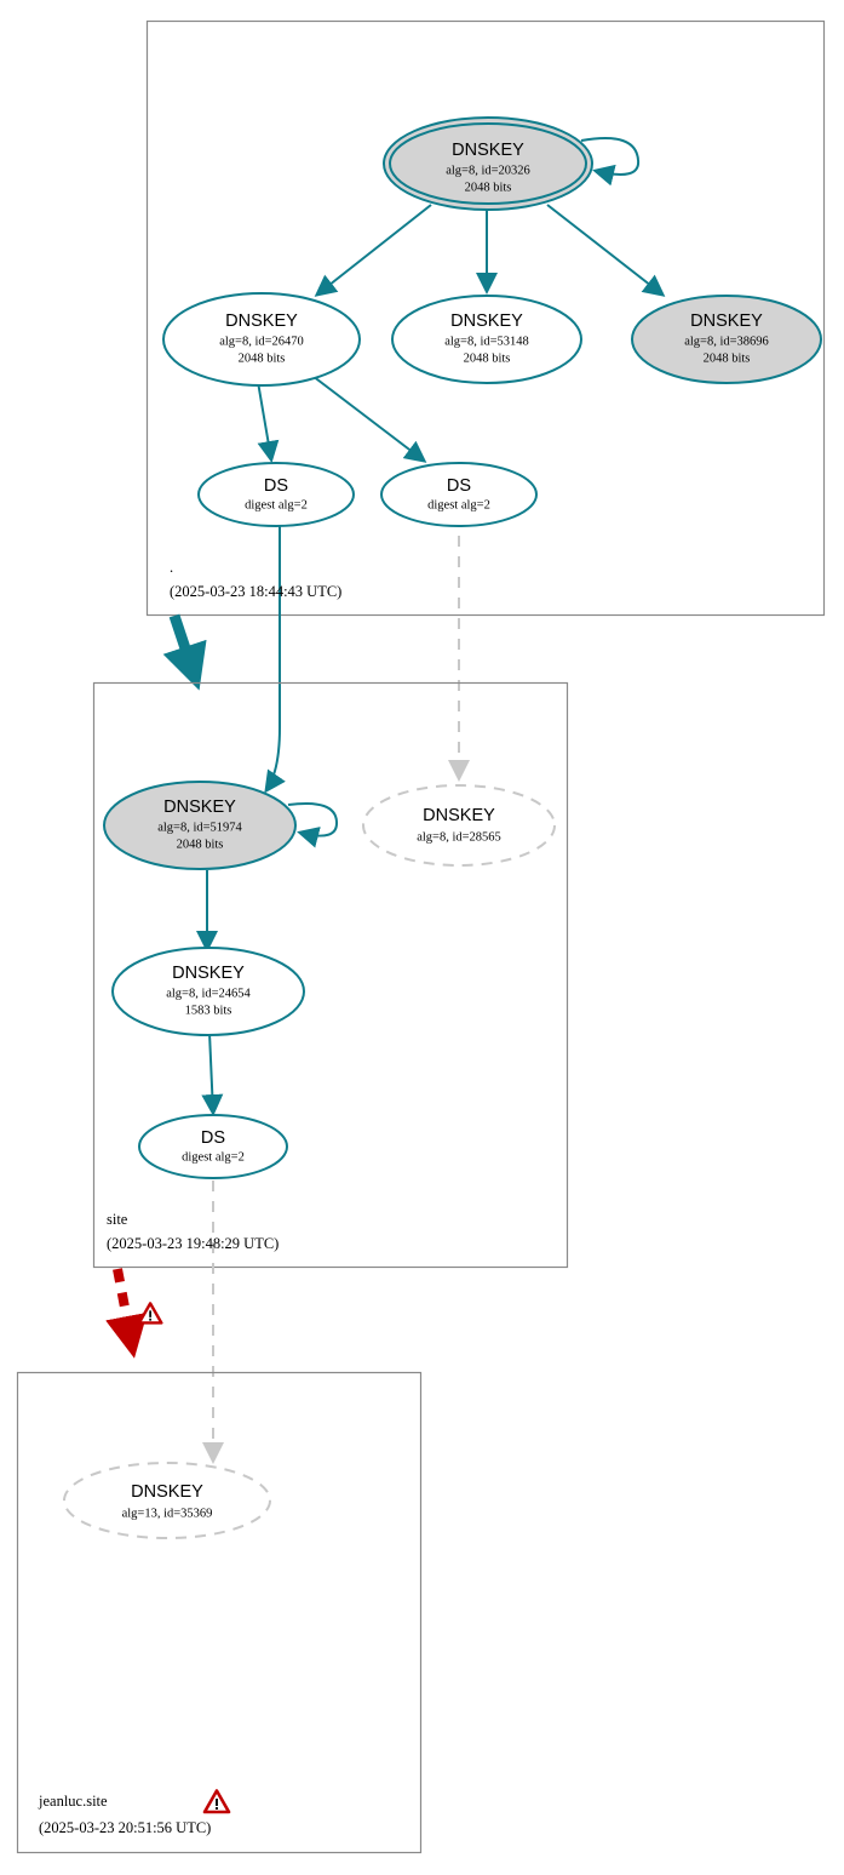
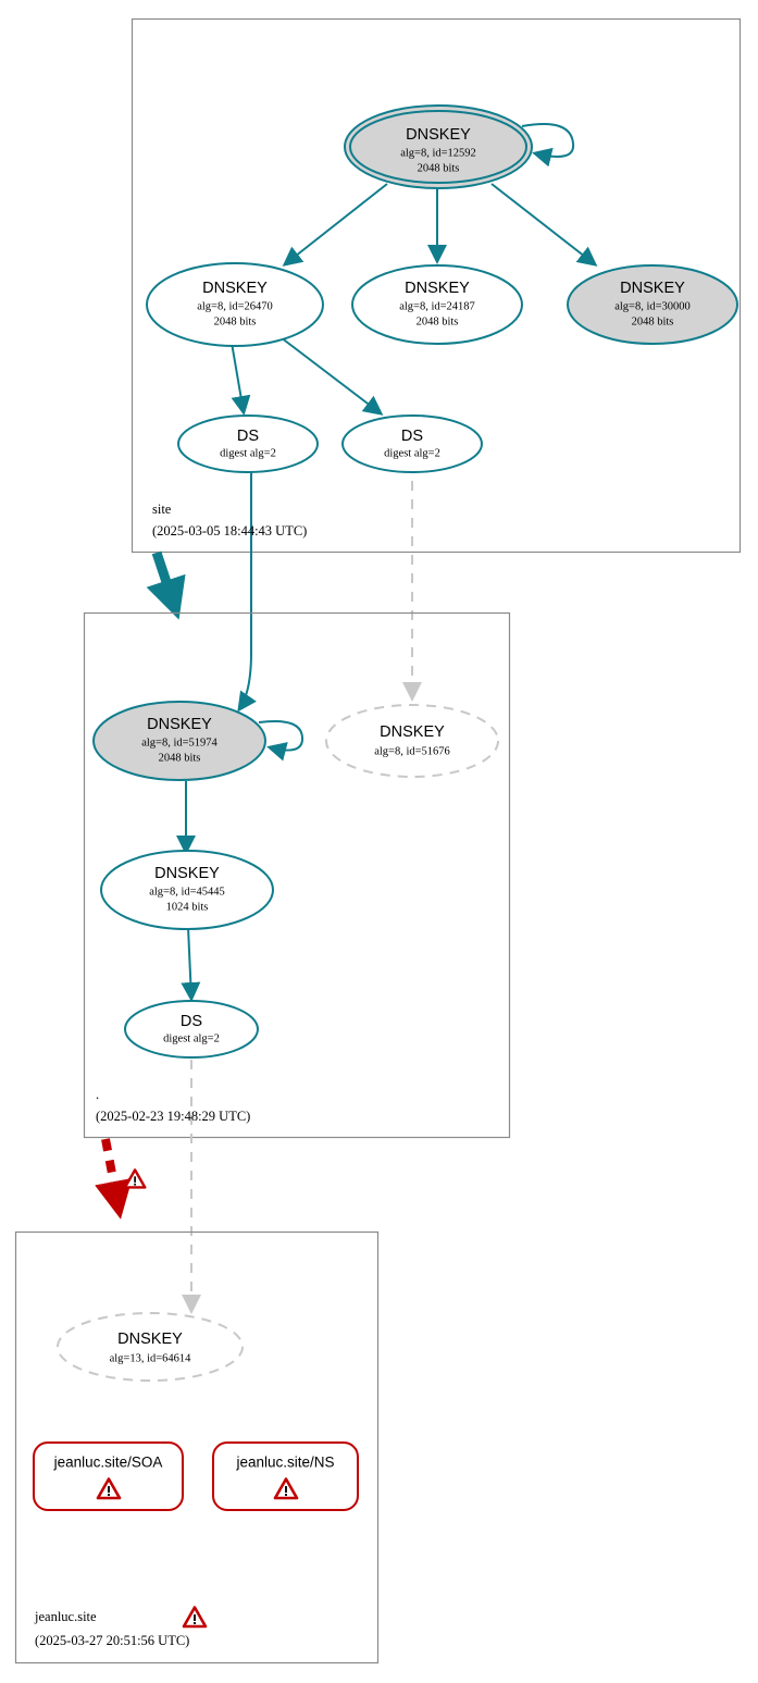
  DNSKEY
- alg=8, id=20326
+ alg=8, id=12592
  2048 bits
  DNSKEY
  alg=8, id=26470
  2048 bits
  DNSKEY
- alg=8, id=53148
+ alg=8, id=24187
  2048 bits
  DNSKEY
- alg=8, id=38696
+ alg=8, id=30000
  2048 bits
  DS
  digest alg=2
  DS
  digest alg=2
- .
+ site
- (2025-03-23 18:44:43 UTC)
+ (2025-03-05 18:44:43 UTC)
  DNSKEY
  alg=8, id=51974
  2048 bits
  DNSKEY
- alg=8, id=28565
+ alg=8, id=51676
  DNSKEY
- alg=8, id=24654
+ alg=8, id=45445
- 1583 bits
+ 1024 bits
  DS
  digest alg=2
- site
+ .
- (2025-03-23 19:48:29 UTC)
+ (2025-02-23 19:48:29 UTC)
  DNSKEY
- alg=13, id=35369
+ alg=13, id=64614
+ jeanluc.site/SOA
+ jeanluc.site/NS
  jeanluc.site
- (2025-03-23 20:51:56 UTC)
+ (2025-03-27 20:51:56 UTC)
